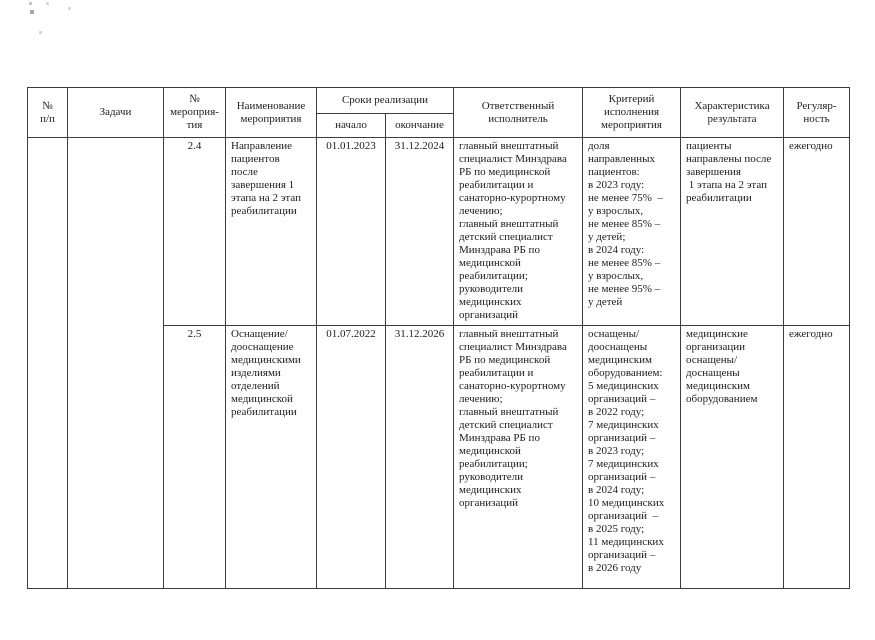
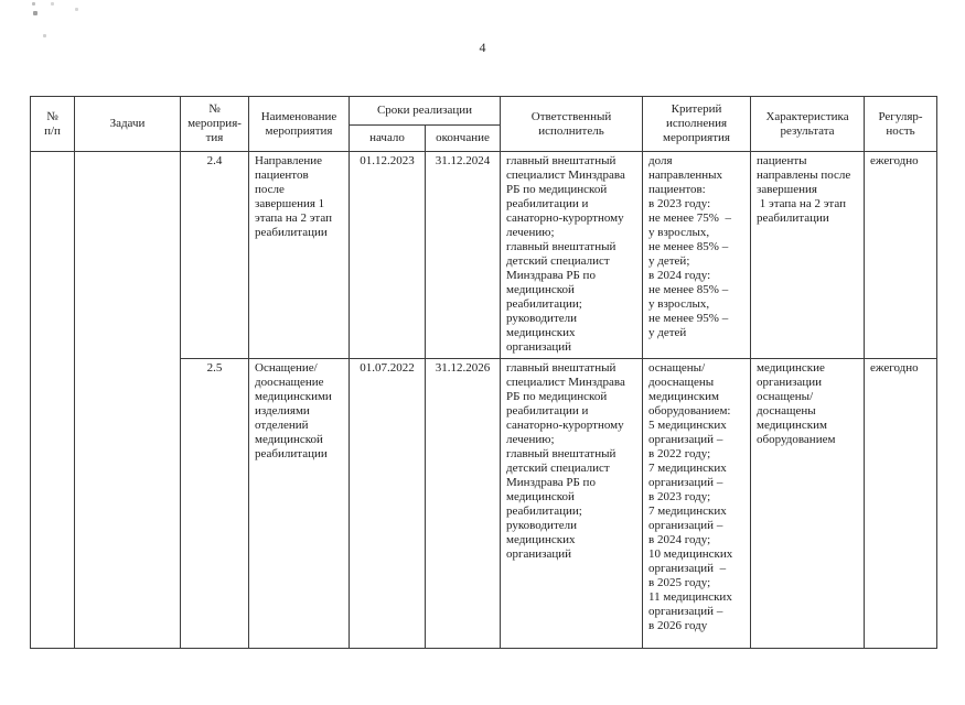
+ 4
  № п/п	Задачи	№ мероприя- тия	Наименование мероприятия	Сроки реализации	Ответственный исполнитель	Критерий исполнения мероприятия	Характеристика результата	Регуляр- ность
  начало	окончание
- 		2.4	Направление пациентов после завершения 1 этапа на 2 этап реабилитации	01.01.2023	31.12.2024	главный внештатный специалист Минздрава РБ по медицинской реабилитации и санаторно-курортному лечению; главный внештатный детский специалист Минздрава РБ по медицинской реабилитации; руководители медицинских организаций	доля направленных пациентов: в 2023 году: не менее 75% – у взрослых, не менее 85% – у детей; в 2024 году: не менее 85% – у взрослых, не менее 95% – у детей	пациенты направлены после завершения 1 этапа на 2 этап реабилитации	ежегодно
+ 		2.4	Направление пациентов после завершения 1 этапа на 2 этап реабилитации	01.12.2023	31.12.2024	главный внештатный специалист Минздрава РБ по медицинской реабилитации и санаторно-курортному лечению; главный внештатный детский специалист Минздрава РБ по медицинской реабилитации; руководители медицинских организаций	доля направленных пациентов: в 2023 году: не менее 75% – у взрослых, не менее 85% – у детей; в 2024 году: не менее 85% – у взрослых, не менее 95% – у детей	пациенты направлены после завершения 1 этапа на 2 этап реабилитации	ежегодно
  2.5	Оснащение/ дооснащение медицинскими изделиями отделений медицинской реабилитации	01.07.2022	31.12.2026	главный внештатный специалист Минздрава РБ по медицинской реабилитации и санаторно-курортному лечению; главный внештатный детский специалист Минздрава РБ по медицинской реабилитации; руководители медицинских организаций	оснащены/ дооснащены медицинским оборудованием: 5 медицинских организаций – в 2022 году; 7 медицинских организаций – в 2023 году; 7 медицинских организаций – в 2024 году; 10 медицинских организаций – в 2025 году; 11 медицинских организаций – в 2026 году	медицинские организации оснащены/ доснащены медицинским оборудованием	ежегодно
